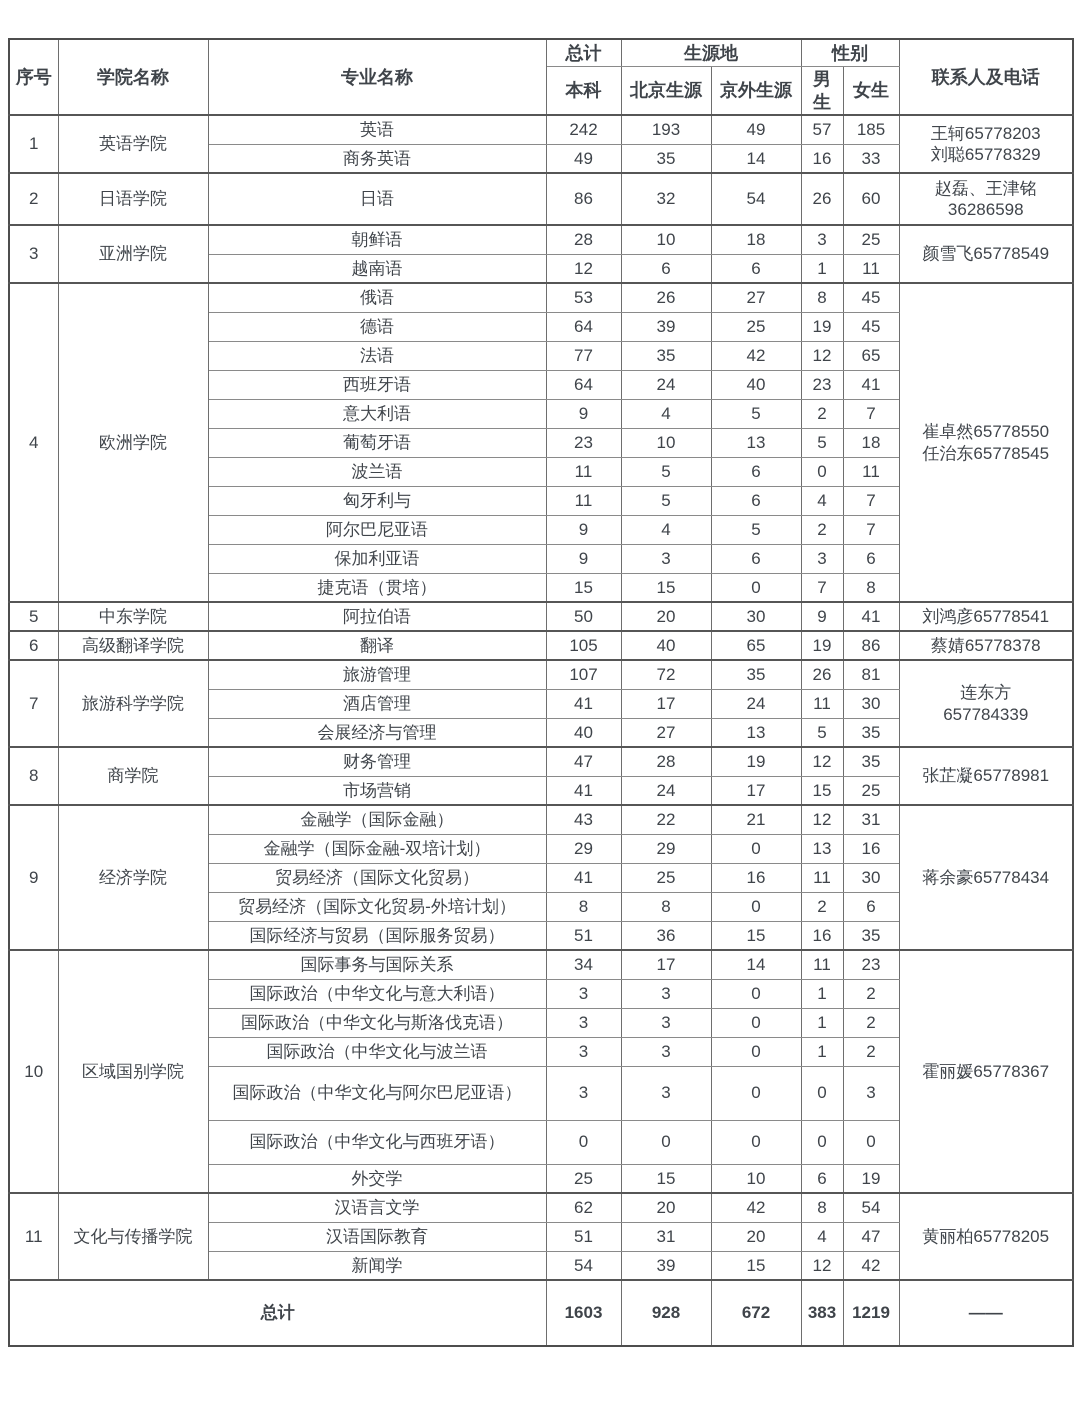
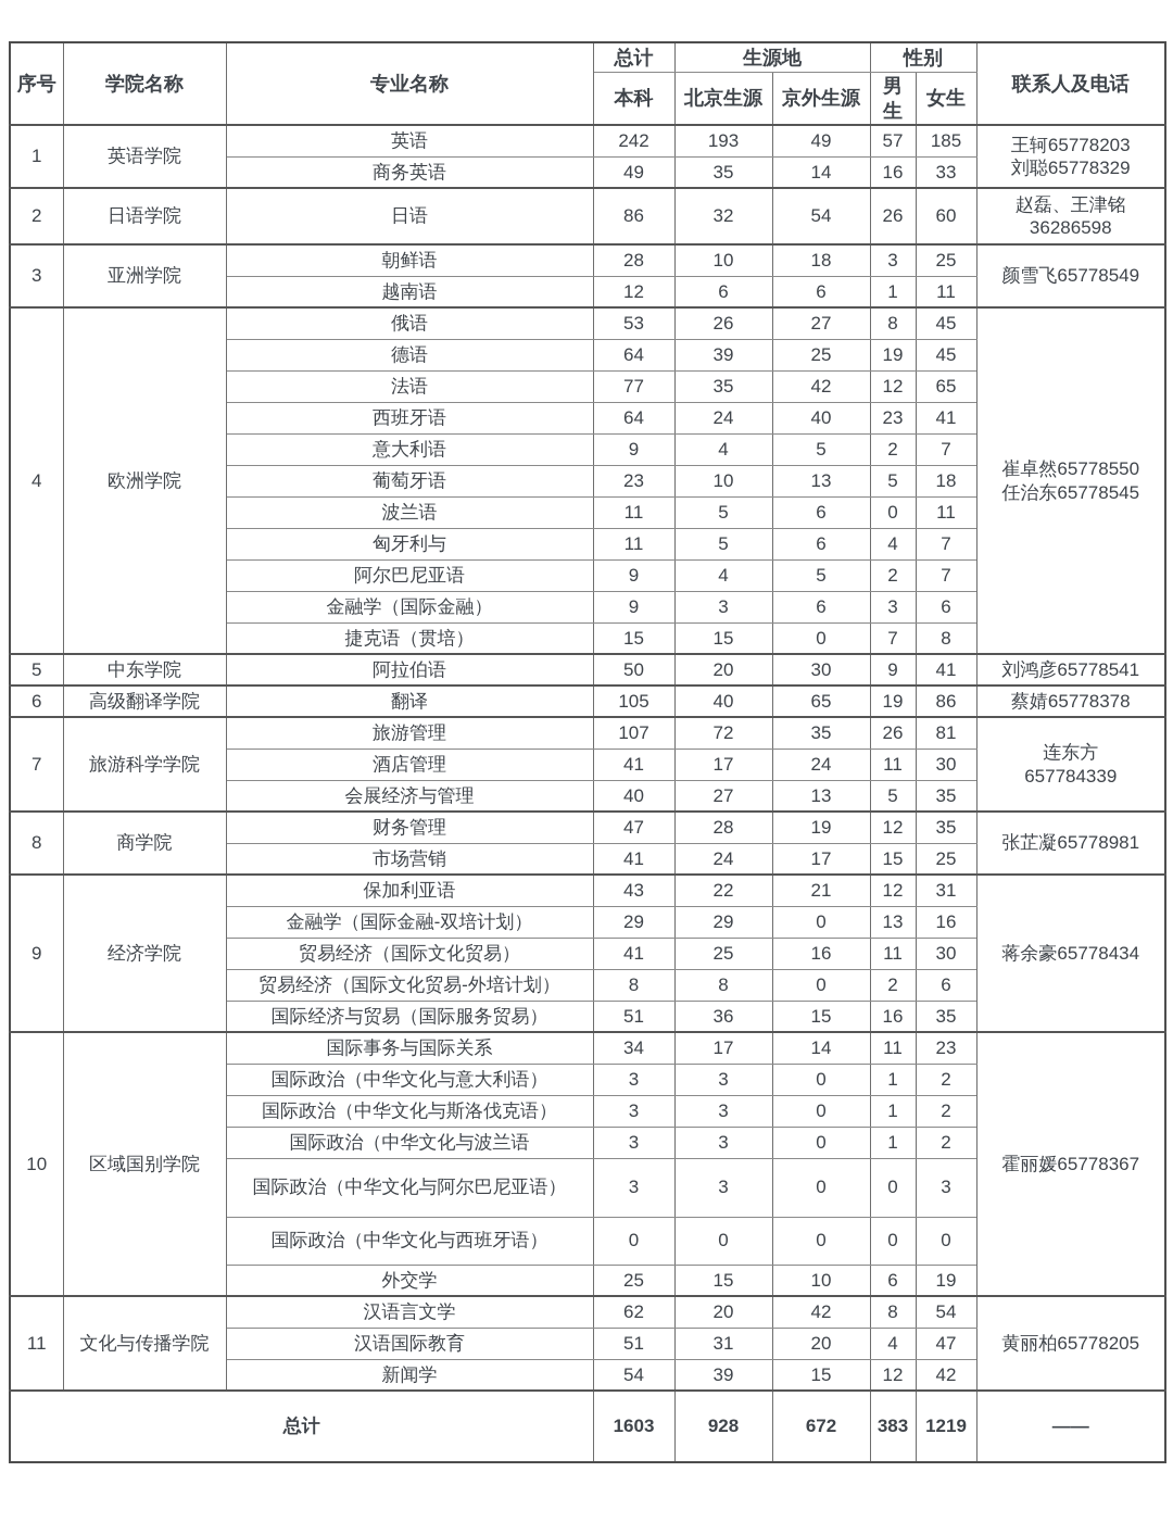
  序号	学院名称	专业名称	总计	生源地	性别	联系人及电话
  本科	北京生源	京外生源	男生	女生
  1	英语学院	英语	242	193	49	57	185	王轲65778203 刘聪65778329
  商务英语	49	35	14	16	33
  2	日语学院	日语	86	32	54	26	60	赵磊、王津铭 36286598
  3	亚洲学院	朝鲜语	28	10	18	3	25	颜雪飞65778549
  越南语	12	6	6	1	11
  4	欧洲学院	俄语	53	26	27	8	45	崔卓然65778550 任治东65778545
  德语	64	39	25	19	45
  法语	77	35	42	12	65
  西班牙语	64	24	40	23	41
  意大利语	9	4	5	2	7
  葡萄牙语	23	10	13	5	18
  波兰语	11	5	6	0	11
  匈牙利与	11	5	6	4	7
  阿尔巴尼亚语	9	4	5	2	7
- 保加利亚语	9	3	6	3	6
+ 金融学（国际金融）	9	3	6	3	6
  捷克语（贯培）	15	15	0	7	8
  5	中东学院	阿拉伯语	50	20	30	9	41	刘鸿彦65778541
  6	高级翻译学院	翻译	105	40	65	19	86	蔡婧65778378
  7	旅游科学学院	旅游管理	107	72	35	26	81	连东方 657784339
  酒店管理	41	17	24	11	30
  会展经济与管理	40	27	13	5	35
  8	商学院	财务管理	47	28	19	12	35	张芷凝65778981
  市场营销	41	24	17	15	25
- 9	经济学院	金融学（国际金融）	43	22	21	12	31	蒋余豪65778434
+ 9	经济学院	保加利亚语	43	22	21	12	31	蒋余豪65778434
  金融学（国际金融-双培计划）	29	29	0	13	16
  贸易经济（国际文化贸易）	41	25	16	11	30
  贸易经济（国际文化贸易-外培计划）	8	8	0	2	6
  国际经济与贸易（国际服务贸易）	51	36	15	16	35
  10	区域国别学院	国际事务与国际关系	34	17	14	11	23	霍丽媛65778367
  国际政治（中华文化与意大利语）	3	3	0	1	2
  国际政治（中华文化与斯洛伐克语）	3	3	0	1	2
  国际政治（中华文化与波兰语	3	3	0	1	2
  国际政治（中华文化与阿尔巴尼亚语）	3	3	0	0	3
  国际政治（中华文化与西班牙语）	0	0	0	0	0
  外交学	25	15	10	6	19
  11	文化与传播学院	汉语言文学	62	20	42	8	54	黄丽柏65778205
  汉语国际教育	51	31	20	4	47
  新闻学	54	39	15	12	42
  总计	1603	928	672	383	1219	——
